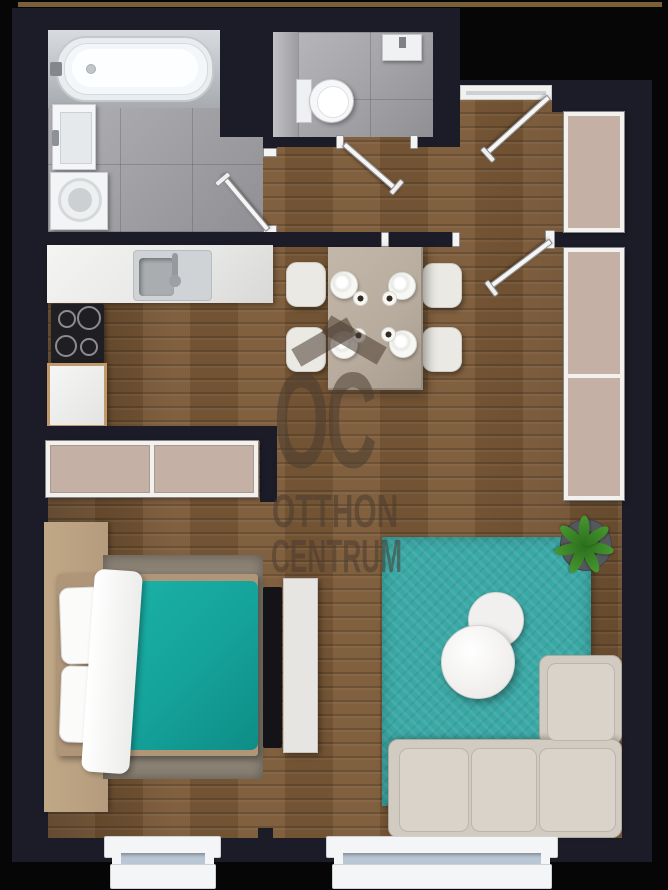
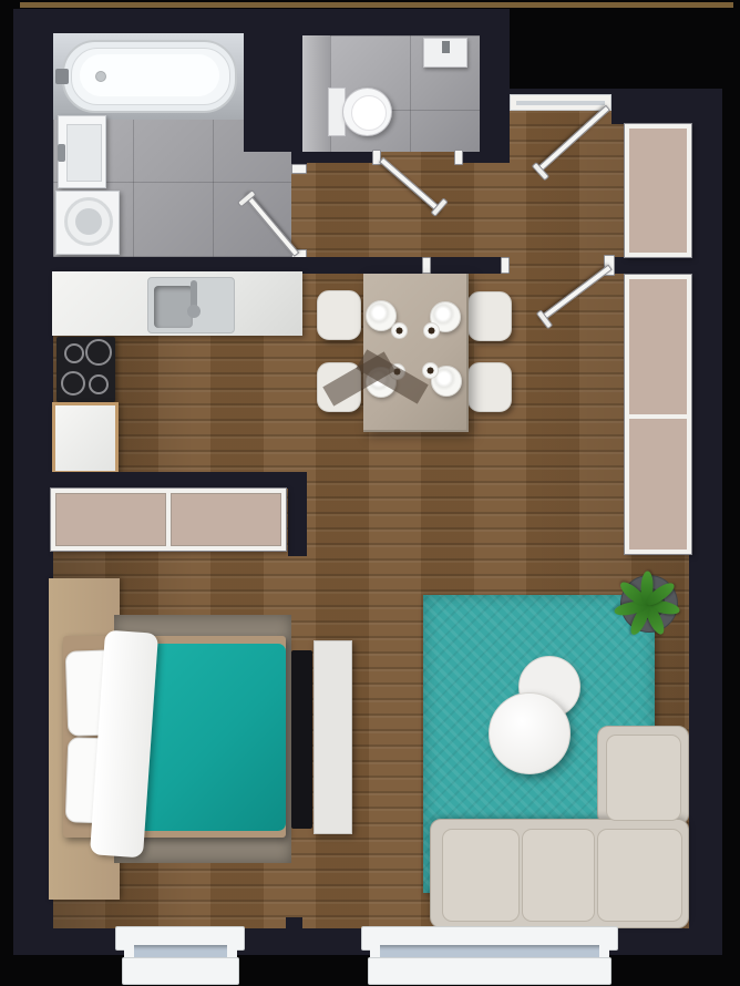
- OC
- OTTHON
- CENTRUM
